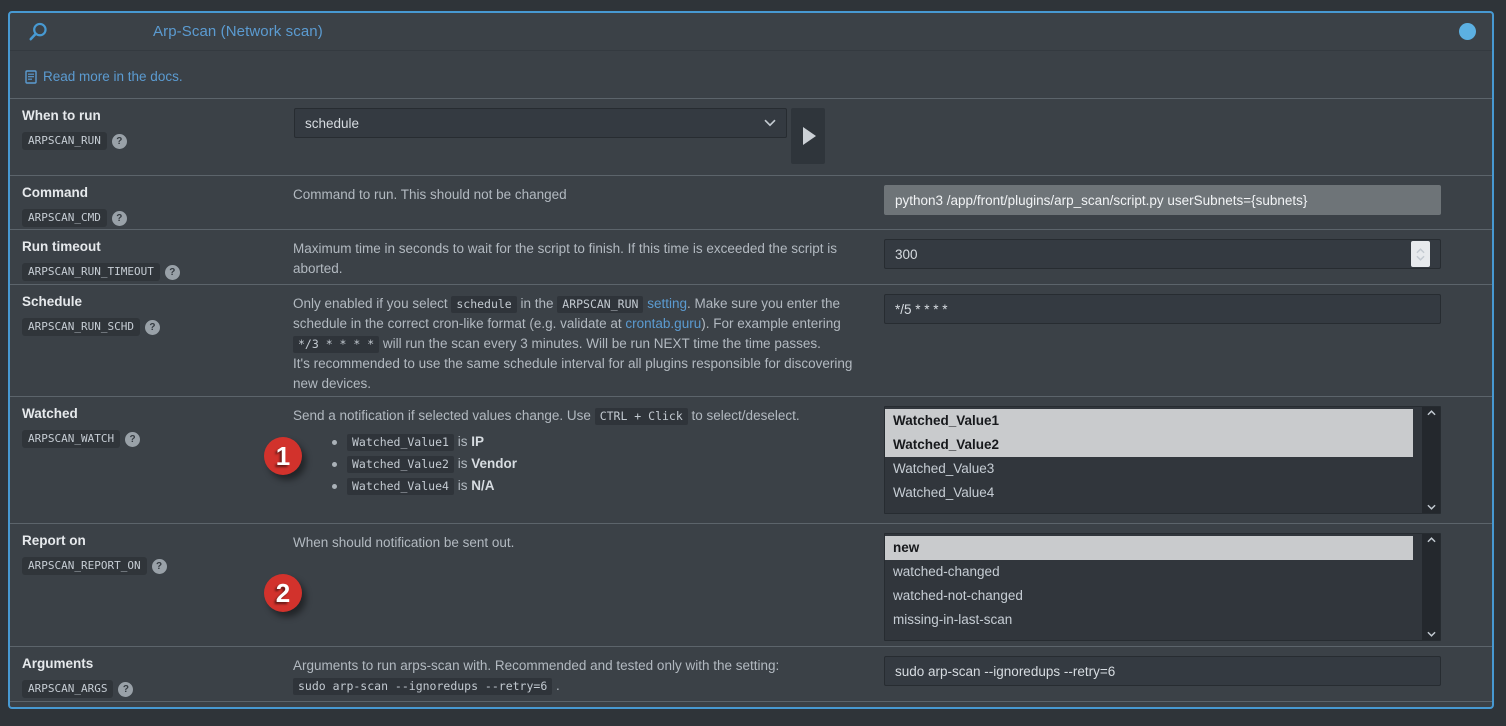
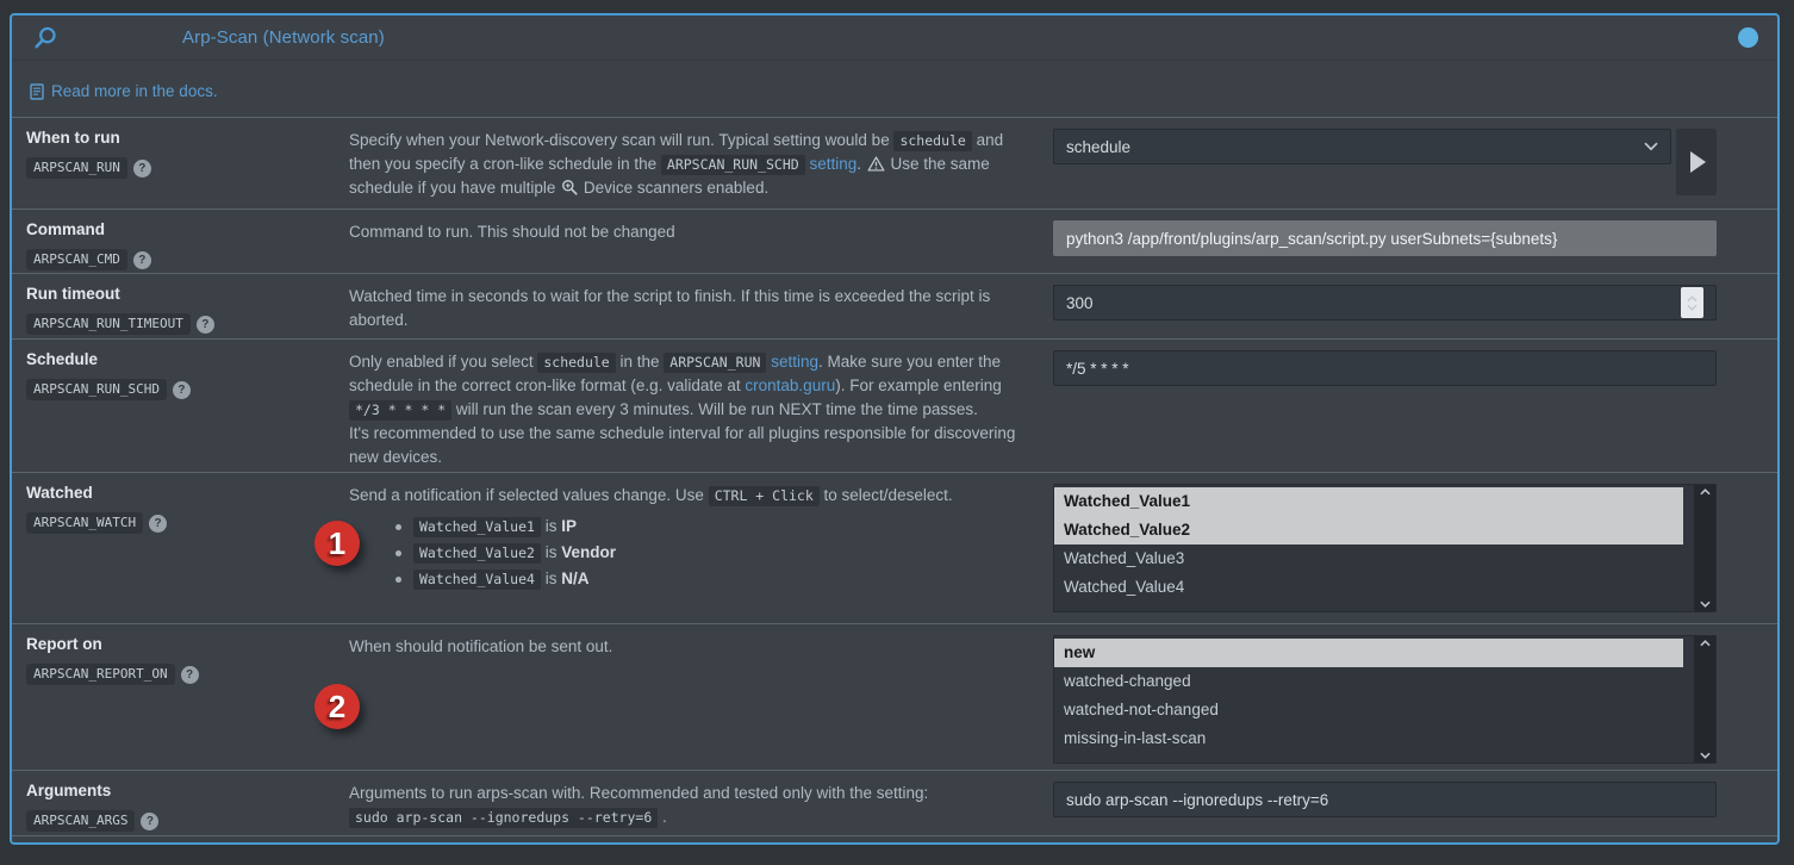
  Arp-Scan (Network scan)
  Read more in the docs.
  When to run
  ARPSCAN_RUN
  ?
+ Specify when your Network-discovery scan will run. Typical setting would be schedule and then you specify a cron-like schedule in the ARPSCAN_RUN_SCHD setting. Use the same schedule if you have multiple Device scanners enabled.
  schedule
  Command
  ARPSCAN_CMD
  ?
  Command to run. This should not be changed
  python3 /app/front/plugins/arp_scan/script.py userSubnets={subnets}
  Run timeout
  ARPSCAN_RUN_TIMEOUT
  ?
- Maximum time in seconds to wait for the script to finish. If this time is exceeded the script is aborted.
+ Watched time in seconds to wait for the script to finish. If this time is exceeded the script is aborted.
  300
  Schedule
  ARPSCAN_RUN_SCHD
  ?
  Only enabled if you select schedule in the ARPSCAN_RUN setting. Make sure you enter the schedule in the correct cron-like format (e.g. validate at crontab.guru). For example entering */3 * * * * will run the scan every 3 minutes. Will be run NEXT time the time passes.
  It's recommended to use the same schedule interval for all plugins responsible for discovering new devices.
  */5 * * * *
  Watched
  ARPSCAN_WATCH
  ?
  Send a notification if selected values change. Use CTRL + Click to select/deselect.
  Watched_Value1 is IP
  Watched_Value2 is Vendor
  Watched_Value4 is N/A
  Watched_Value1
  Watched_Value2
  Watched_Value3
  Watched_Value4
  1
  Report on
  ARPSCAN_REPORT_ON
  ?
  When should notification be sent out.
  new
  watched-changed
  watched-not-changed
  missing-in-last-scan
  2
  Arguments
  ARPSCAN_ARGS
  ?
  Arguments to run arps-scan with. Recommended and tested only with the setting:
  sudo arp-scan --ignoredups --retry=6 .
  sudo arp-scan --ignoredups --retry=6
